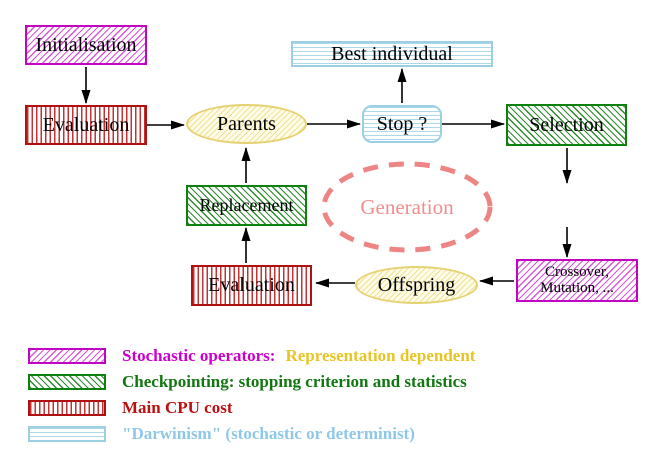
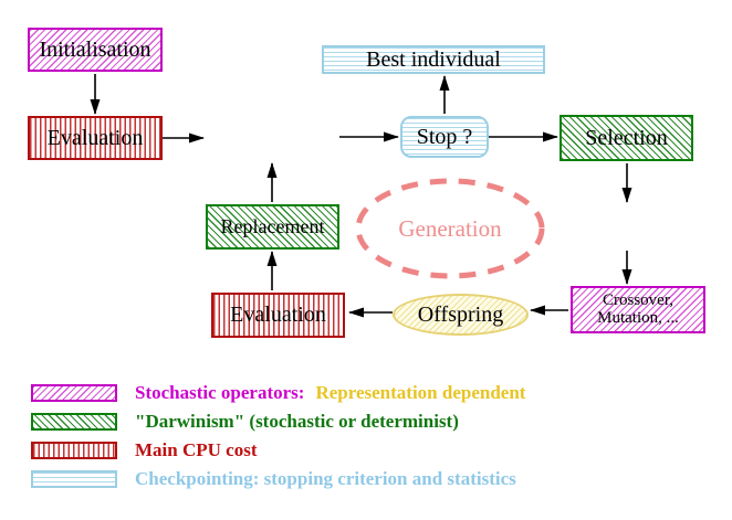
  Initialisation
  Evaluation
- Parents
  Best individual
  Stop ?
  Selection
  Replacement
  Generation
  Evaluation
  Offspring
  Crossover,
  Mutation, ...
  Stochastic operators: Representation dependent
- Checkpointing: stopping criterion and statistics
+ "Darwinism" (stochastic or determinist)
  Main CPU cost
- "Darwinism" (stochastic or determinist)
+ Checkpointing: stopping criterion and statistics
